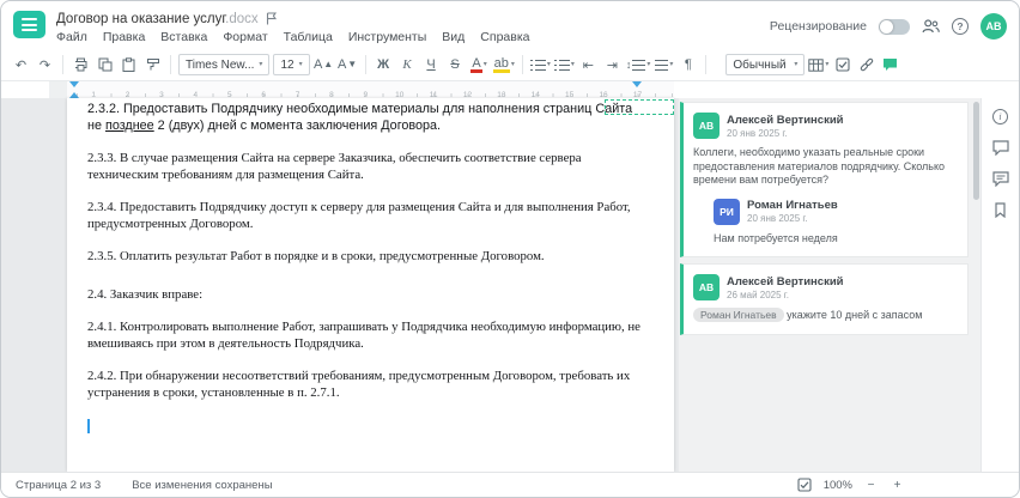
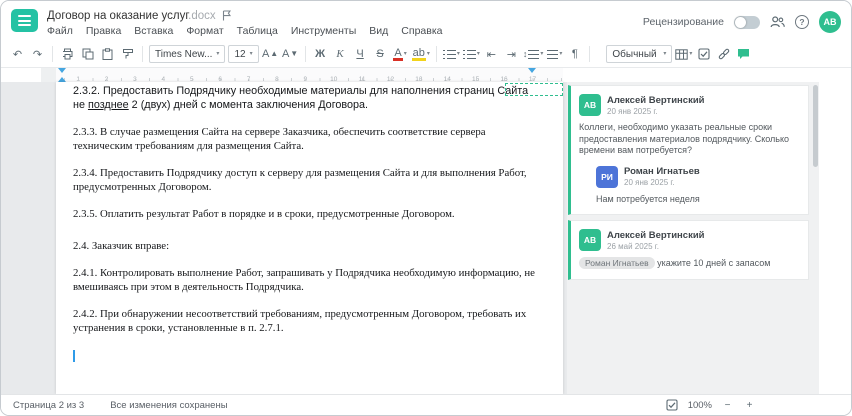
  Договор на оказание услуг.docx
  Файл
  Правка
  Вставка
  Формат
  Таблица
  Инструменты
  Вид
  Справка
  Рецензирование
  ?
  АВ
  ↶
  ↷
  Times New...
  12
  А
  ▲
  А
  ▼
  Ж
  К
  Ч
  S
  A
  ab
  ⇤
  ⇥
  ↕
  ¶
  Обычный
  2.3.2. Предоставить Подрядчику необходимые материалы для наполнения страниц Сайта не позднее 2 (двух) дней с момента заключения Договора.
  2.3.3. В случае размещения Сайта на сервере Заказчика, обеспечить соответствие сервера техническим требованиям для размещения Сайта.
  2.3.4. Предоставить Подрядчику доступ к серверу для размещения Сайта и для выполнения Работ, предусмотренных Договором.
  2.3.5. Оплатить результат Работ в порядке и в сроки, предусмотренные Договором.
  2.4. Заказчик вправе:
  2.4.1. Контролировать выполнение Работ, запрашивать у Подрядчика необходимую информацию, не вмешиваясь при этом в деятельность Подрядчика.
  2.4.2. При обнаружении несоответствий требованиям, предусмотренным Договором, требовать их устранения в сроки, установленные в п. 2.7.1.
  АВ
  Алексей Вертинский
  20 янв 2025 г.
  Коллеги, необходимо указать реальные сроки предоставления материалов подрядчику. Сколько времени вам потребуется?
  РИ
  Роман Игнатьев
  20 янв 2025 г.
  Нам потребуется неделя
  АВ
  Алексей Вертинский
  26 май 2025 г.
  Роман Игнатьев укажите 10 дней с запасом
- i
  Страница 2 из 3
  Все изменения сохранены
  100%
  −
  +
